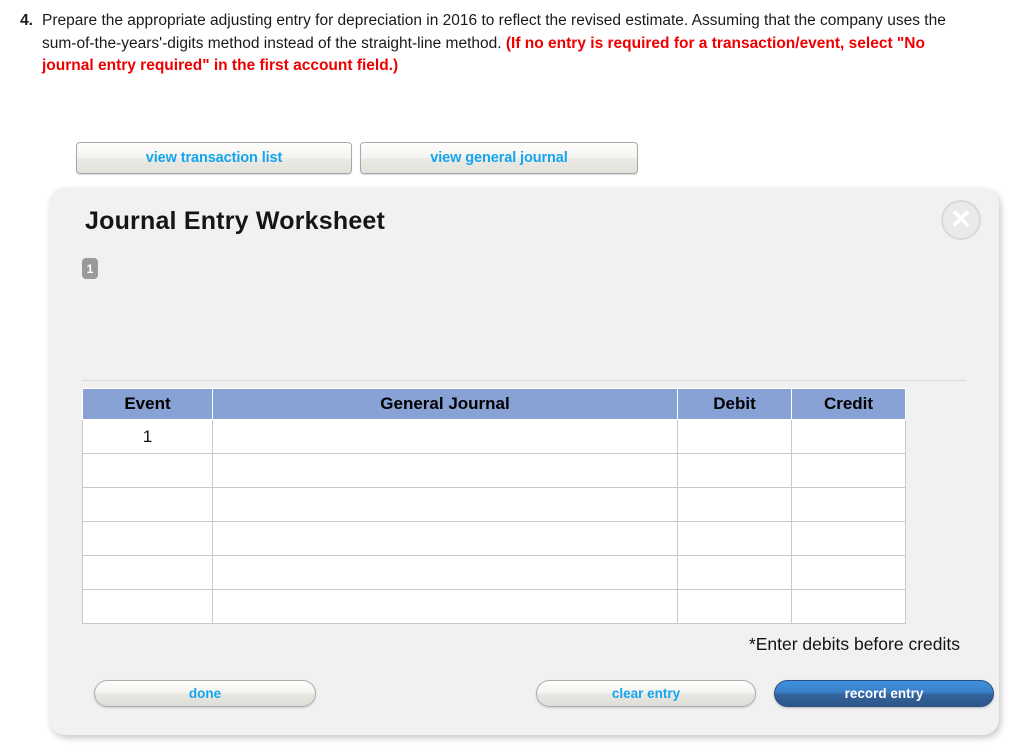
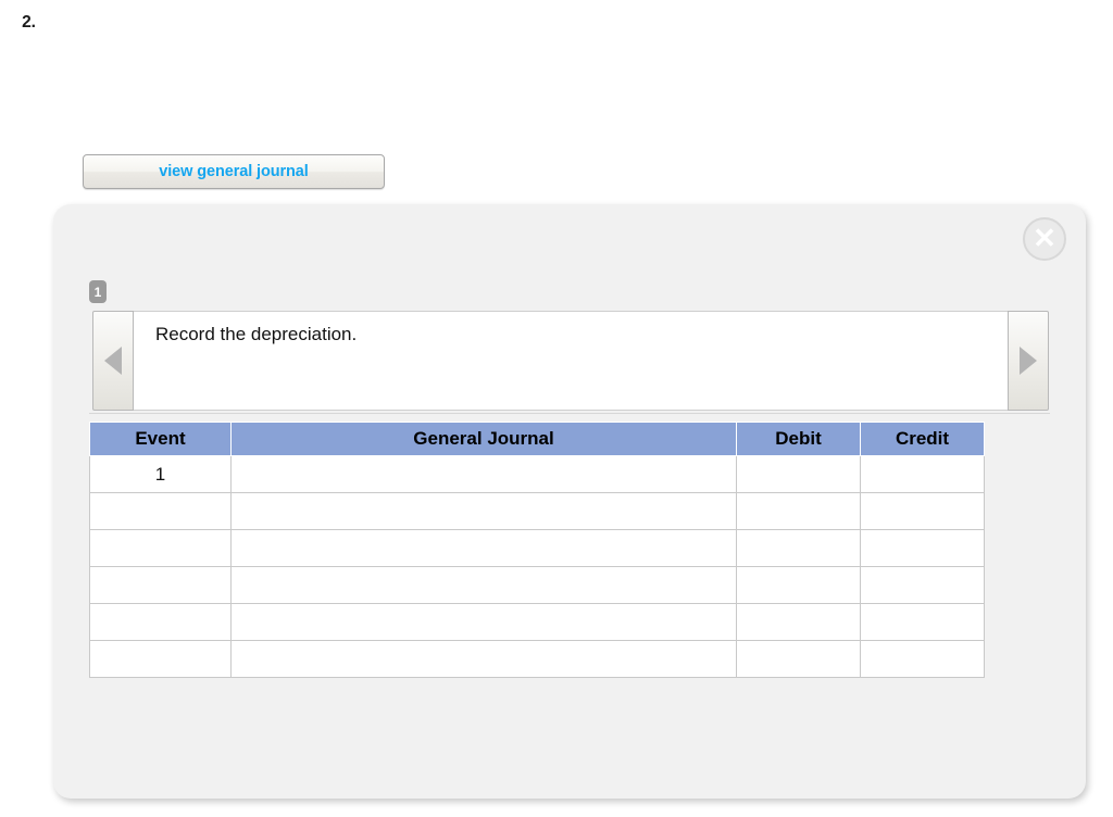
- 4.
+ 2.
- Prepare the appropriate adjusting entry for depreciation in 2016 to reflect the revised estimate. Assuming that the company uses the sum-of-the-years'-digits method instead of the straight-line method. (If no entry is required for a transaction/event, select "No journal entry required" in the first account field.)
- view transaction list
  view general journal
- Journal Entry Worksheet
  ✕
  1
+ Record the depreciation.
  Event	General Journal	Debit	Credit
  1
- *Enter debits before credits
- done
- clear entry
- record entry
